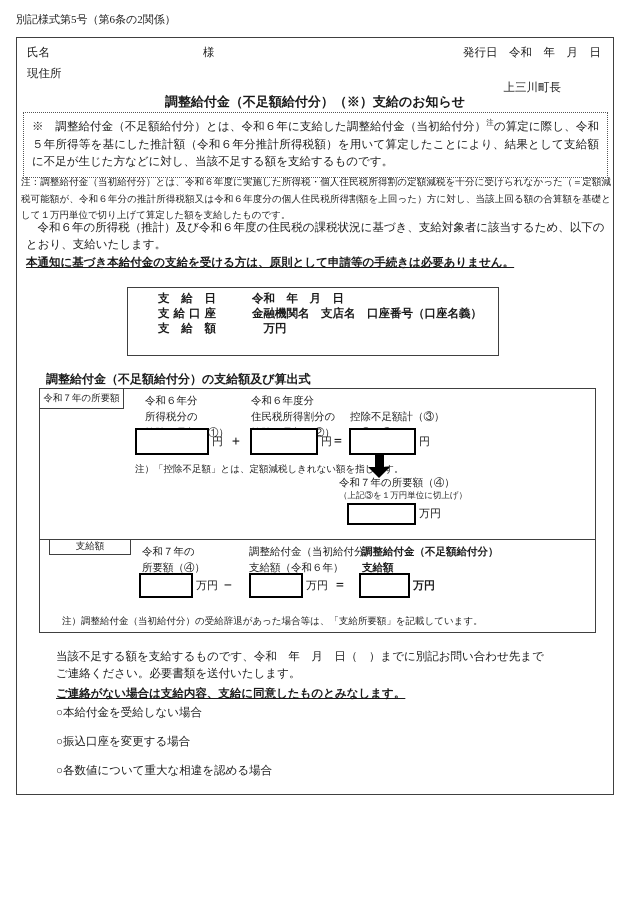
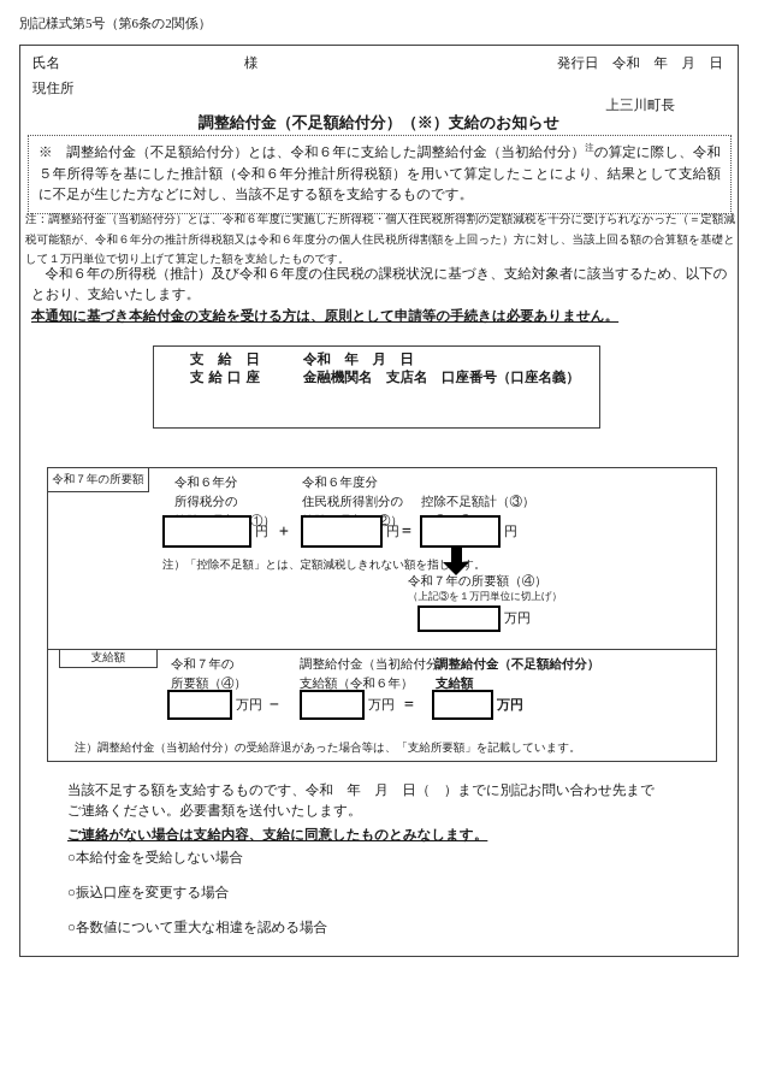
  別記様式第5号（第6条の2関係）
  氏名
  様
  発行日 令和 年 月 日
  現住所
  上三川町長
  調整給付金（不足額給付分）（※）支給のお知らせ
  ※ 調整給付金（不足額給付分）とは、令和６年に支給した調整給付金（当初給付分）注の算定に際し、令和５年所得等を基にした推計額（令和６年分推計所得税額）を用いて算定したことにより、結果として支給額に不足が生じた方などに対し、当該不足する額を支給するものです。
  注：調整給付金（当初給付分）とは、令和６年度に実施した所得税・個人住民税所得割の定額減税を十分に受けられなかった（＝定額減税可能額が、令和６年分の推計所得税額又は令和６年度分の個人住民税所得割額を上回った）方に対し、当該上回る額の合算額を基礎として１万円単位で切り上げて算定した額を支給したものです。
  令和６年の所得税（推計）及び令和６年度の住民税の課税状況に基づき、支給対象者に該当するため、以下のとおり、支給いたします。
  本通知に基づき本給付金の支給を受ける方は、原則として申請等の手続きは必要ありません。
  支 給 日 令和 年 月 日
  支給口座 金融機関名 支店名 口座番号（口座名義）
- 支 給 額 万円
- 調整給付金（不足額給付分）の支給額及び算出式
  令和７年の所要額
  令和６年分
  所得税分の
  令和６年度分
  住民税所得割分の
  控除不足額計（③）
  円
  +
  円
  =
  円
  注）「控除不足額」とは、定額減税しきれない額を指します。
  令和７年の所要額（④）
  （上記③を１万円単位に切上げ）
  万円
  支給額
  令和７年の
  所要額（④）
  調整給付金（当初給付分）
  支給額（令和６年）
  調整給付金（不足額給付分）
  支給額
  万円
  −
  万円
  =
  万円
  注）調整給付金（当初給付分）の受給辞退があった場合等は、「支給所要額」を記載しています。
  当該不足する額を支給するものです、令和 年 月 日（ ）までに別記お問い合わせ先まで
  ご連絡ください。必要書類を送付いたします。
  ご連絡がない場合は支給内容、支給に同意したものとみなします。
  ○本給付金を受給しない場合
  ○振込口座を変更する場合
  ○各数値について重大な相違を認める場合
